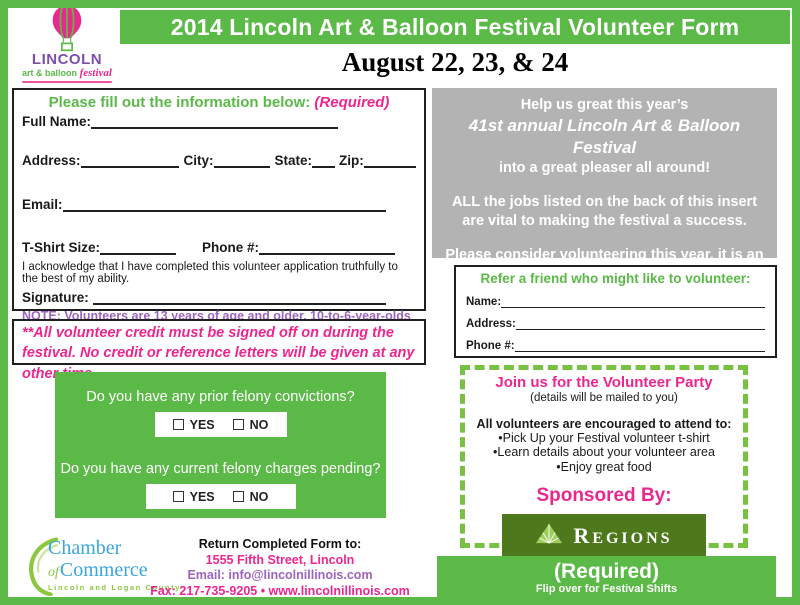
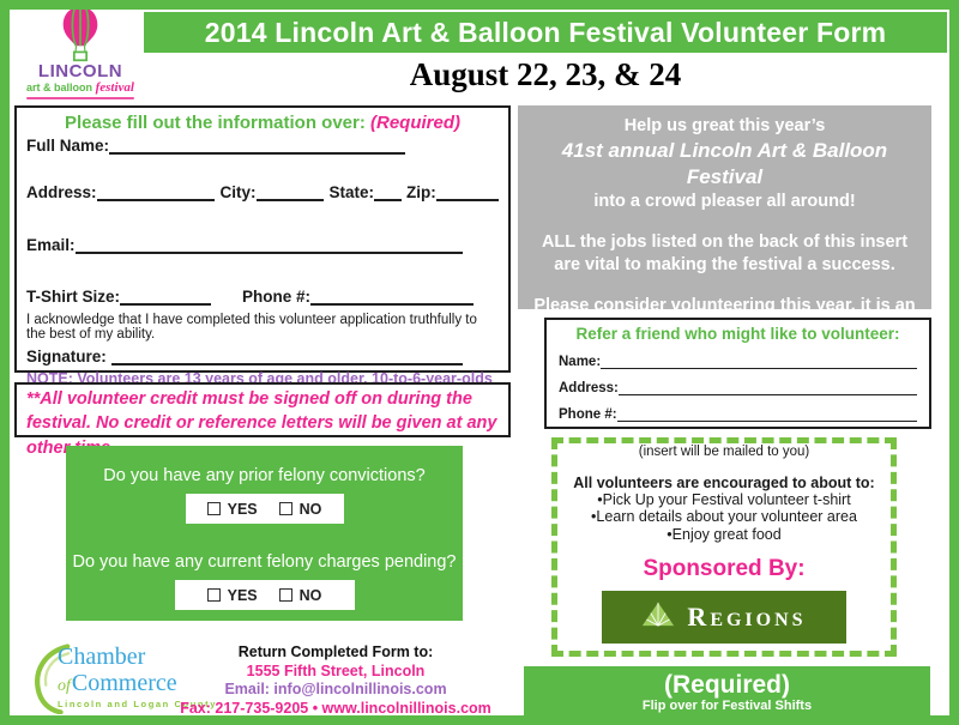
  2014 Lincoln Art & Balloon Festival Volunteer Form
  August 22, 23, & 24
  LINCOLN
  art & balloon festival
- Please fill out the information below: (Required)
+ Please fill out the information over: (Required)
  Full Name:
  Address:
  City:
  State:
  Zip:
  Email:
  T-Shirt Size:
  Phone #:
  I acknowledge that I have completed this volunteer application truthfully to the best of my ability.
  Signature:
  **All volunteer credit must be signed off on during the festival. No credit or reference letters will be given at any othe
  Do you have any prior felony convictions?
  YES
  NO
  Do you have any current felony charges pending?
  YES
  NO
  Chamber
  ofCommerce
  Lincoln and Logan County
  Return Completed Form to:
  1555 Fifth Street, Lincoln
  Email: info@lincolnillinois.com
  Fax: 217-735-9205 • www.lincolnillinois.com
  Help us great this year’s
  41st annual Lincoln Art & Balloon Festival
- into a great pleaser all around!
+ into a crowd pleaser all around!
  ALL the jobs listed on the back of this insert are vital to making the festival a success.
  Refer a friend who might like to volunteer:
  Name:
  Address:
  Phone #:
- Join us for the Volunteer Party
- (details will be mailed to you)
+ (insert will be mailed to you)
- All volunteers are encouraged to attend to:
+ All volunteers are encouraged to about to:
  •Pick Up your Festival volunteer t-shirt
  •Learn details about your volunteer area
  •Enjoy great food
  Sponsored By:
  REGIONS
  (Required)
  Flip over for Festival Shifts
